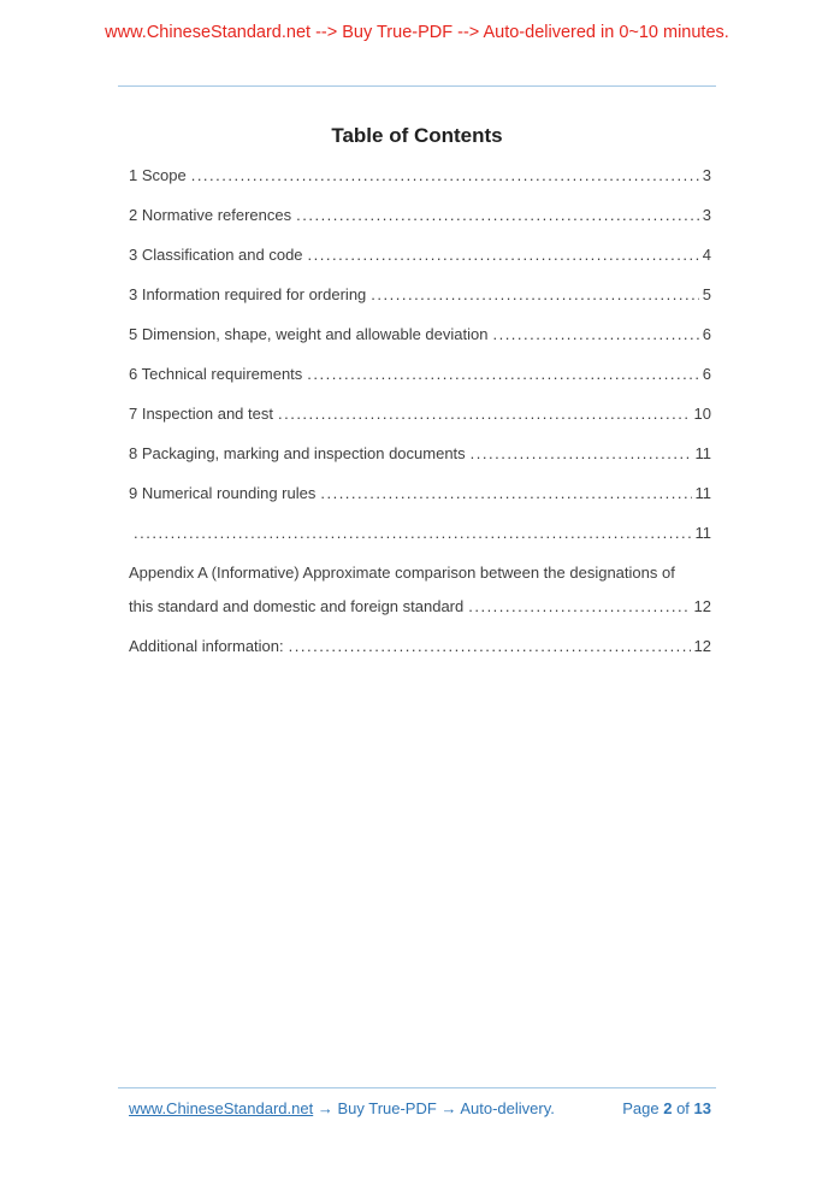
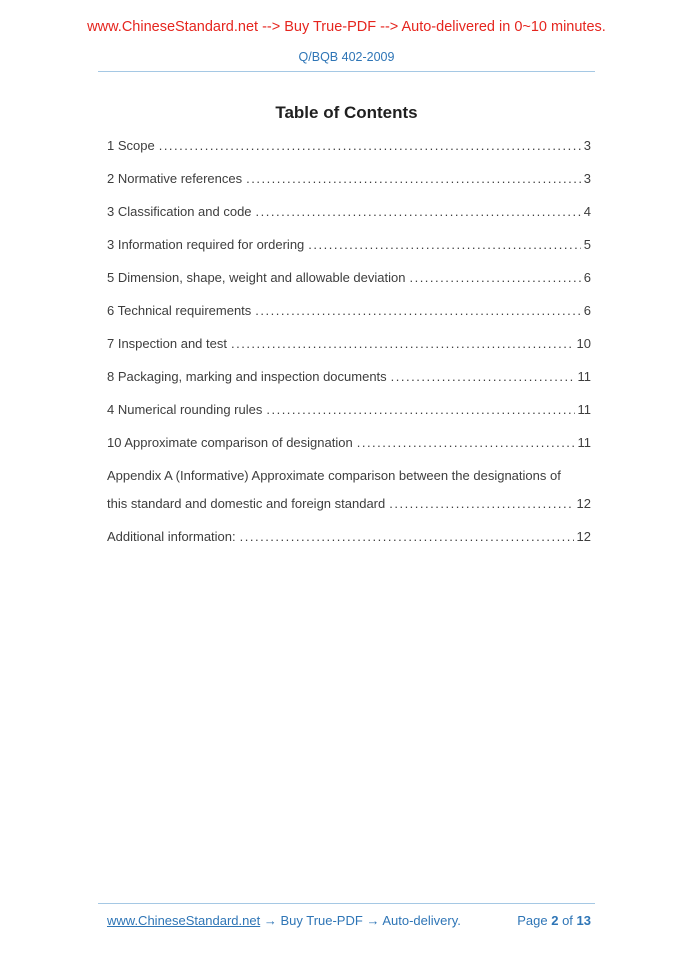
  www.ChineseStandard.net --> Buy True-PDF --> Auto-delivered in 0~10 minutes.
+ Q/BQB 402-2009
  Table of Contents
  1 Scope
  3
  2 Normative references
  3
  3 Classification and code
  4
  3 Information required for ordering
  5
  5 Dimension, shape, weight and allowable deviation
  6
  6 Technical requirements
  6
  7 Inspection and test
  10
  8 Packaging, marking and inspection documents
  11
- 9 Numerical rounding rules
+ 4 Numerical rounding rules
  11
+ 10 Approximate comparison of designation
  11
  Appendix A (Informative) Approximate comparison between the designations of
  this standard and domestic and foreign standard
  12
  Additional information:
  12
  www.ChineseStandard.net → Buy True-PDF → Auto-delivery.
  Page 2 of 13
